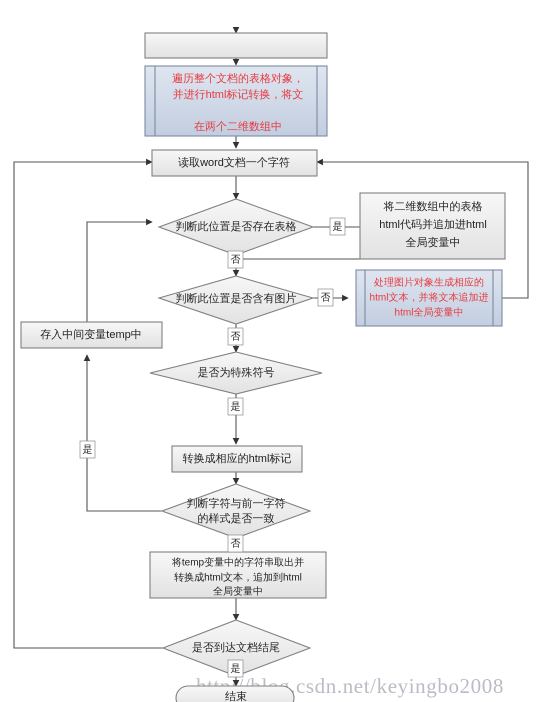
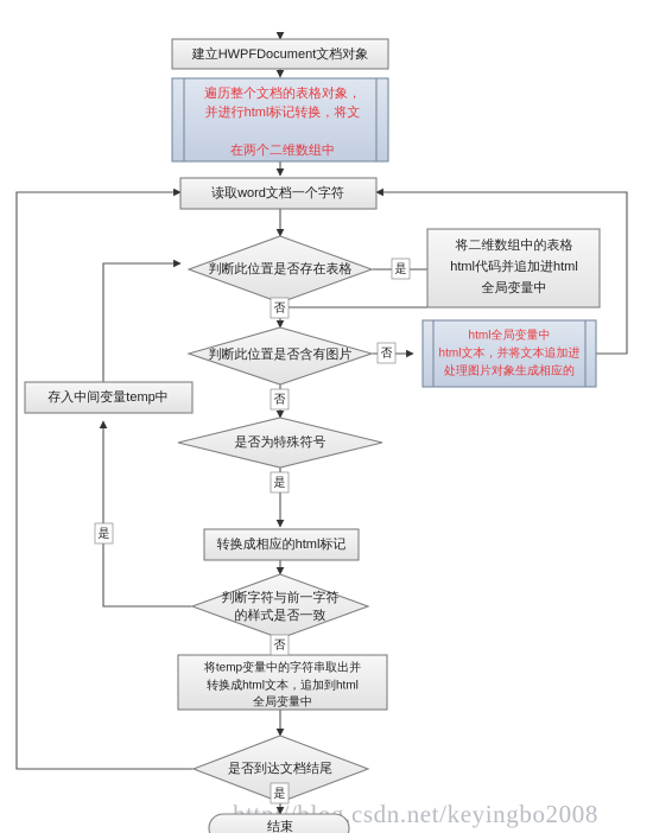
+ 建立HWPFDocument文档对象
  遍历整个文档的表格对象，
  并进行html标记转换，将文
  在两个二维数组中
  读取word文档一个字符
  判断此位置是否存在表格
  将二维数组中的表格
  html代码并追加进html
  全局变量中
  判断此位置是否含有图片
- 处理图片对象生成相应的
+ html全局变量中
  html文本，并将文本追加进
- html全局变量中
+ 处理图片对象生成相应的
  存入中间变量temp中
  是否为特殊符号
  转换成相应的html标记
  判断字符与前一字符
  的样式是否一致
  将temp变量中的字符串取出并
  转换成html文本，追加到html
  全局变量中
  是否到达文档结尾
  结束
  是
  否
  否
  否
  是
  是
  否
  是
